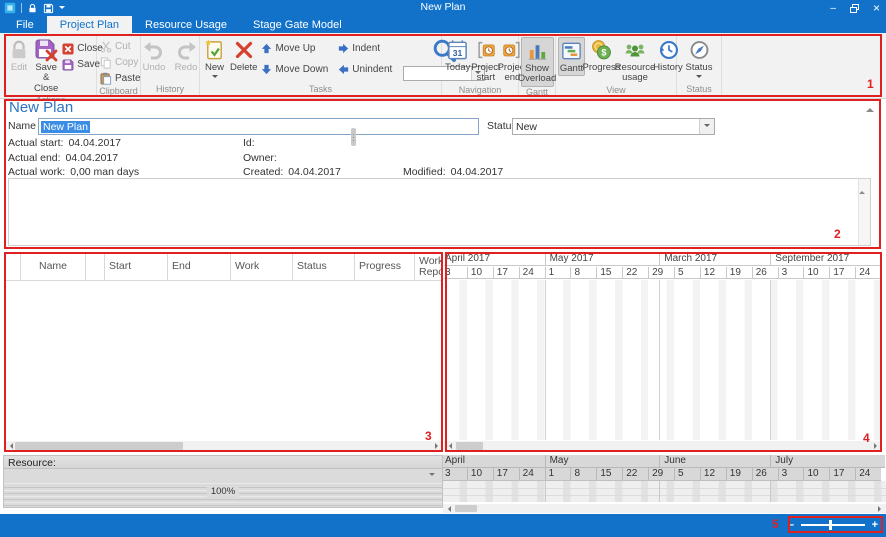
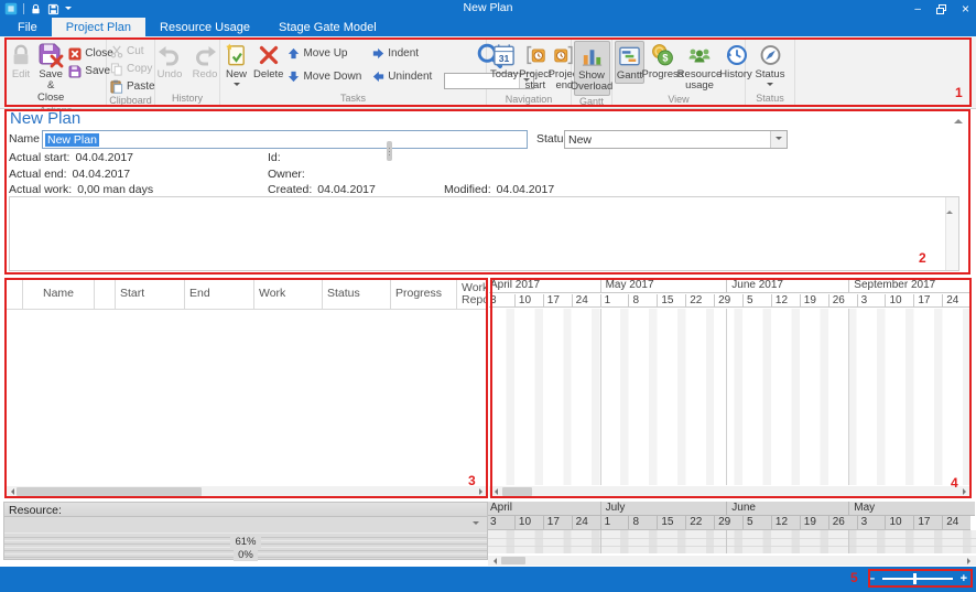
  New Plan
  –
  ×
  File
  Project Plan
  Resource Usage
  Stage Gate Model
  Edit
  Save & Close
  Close
  Save
  Cut
  Copy
  Paste
  Clipboard
  Undo
  Redo
  History
  New
  Delete
  Move Up
  Move Down
  Indent
  Unindent
  Tasks
  31
  Today
  Project start
  Proje end
  Navigation
  Show Overload
  Gantt
  $
  Progress
  Resource usage
  History
  View
  Status
  Status
  New Plan
  Name
  New Plan
  Statu
  New
  Actual start:
  04.04.2017
  Id:
  Actual end:
  04.04.2017
  Owner:
  Actual work:
  0,00 man days
  Created:
  04.04.2017
  Modified:
  04.04.2017
  Name
  Start
  End
  Work
  Status
  Progress
  April 2017
  May 2017
- March 2017
+ June 2017
  September 2017
  3
  10
  17
  24
  1
  8
  15
  22
  29
  5
  12
  19
  26
  3
  10
  17
  24
  Resource:
- 100%
+ 61%
+ 0%
  April
- May
+ July
  June
- July
+ May
  3
  10
  17
  24
  1
  8
  15
  22
  29
  5
  12
  19
  26
  3
  10
  17
  24
  –
  +
  1
  2
  3
  4
  5
